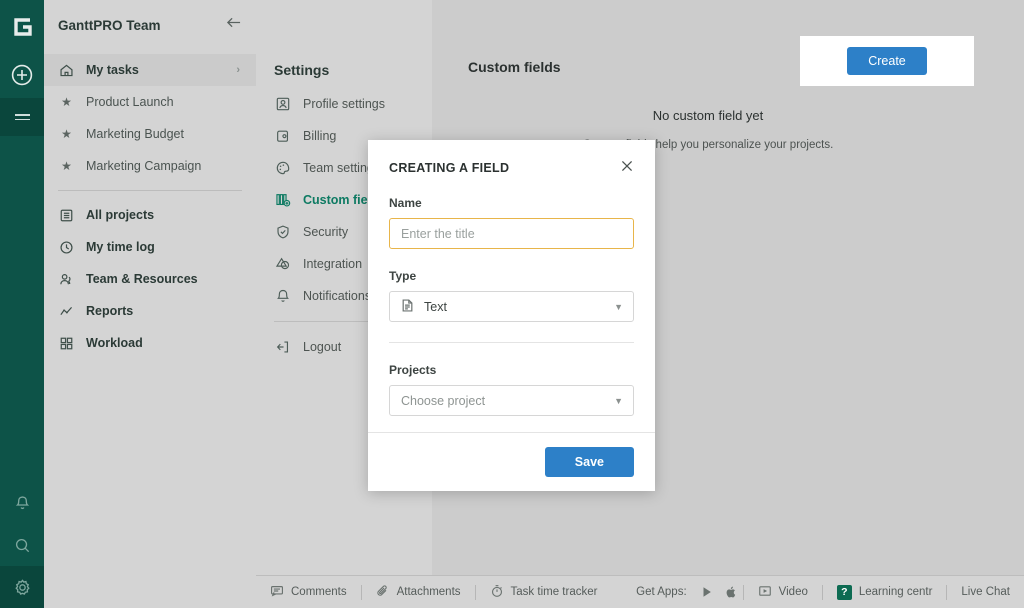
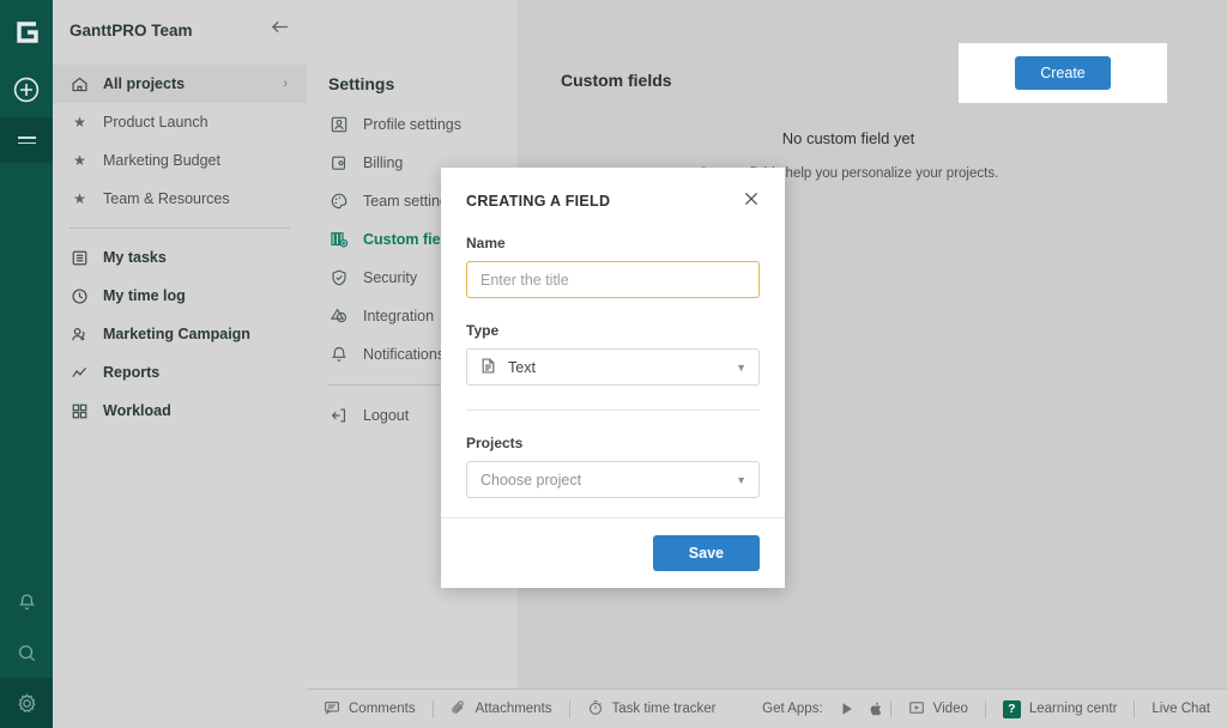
  GanttPRO Team
- My tasks
+ All projects
  ›
  ★
  Product Launch
  ★
  Marketing Budget
  ★
- Marketing Campaign
+ Team & Resources
- All projects
+ My tasks
  My time log
- Team & Resources
+ Marketing Campaign
  Reports
  Workload
  Settings
  Profile settings
  Billing
  Team settin
  Custom fie
  Security
  Integration
  Notification
  Logout
  Custom fields
  Create
  No custom field yet
  help you personalize your projects.
  Comments
  Attachments
  Task time tracker
  Get Apps:
  Video
  ?
  Learning centr
  Live Chat
  CREATING A FIELD
  Name
  Enter the title
  Type
  Text
  ▼
  Projects
  Choose project
  ▼
  Save
